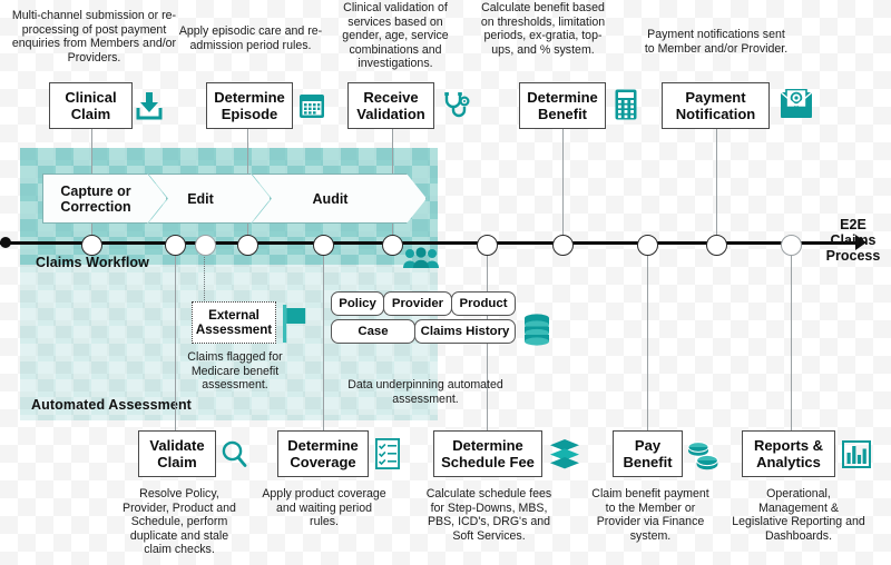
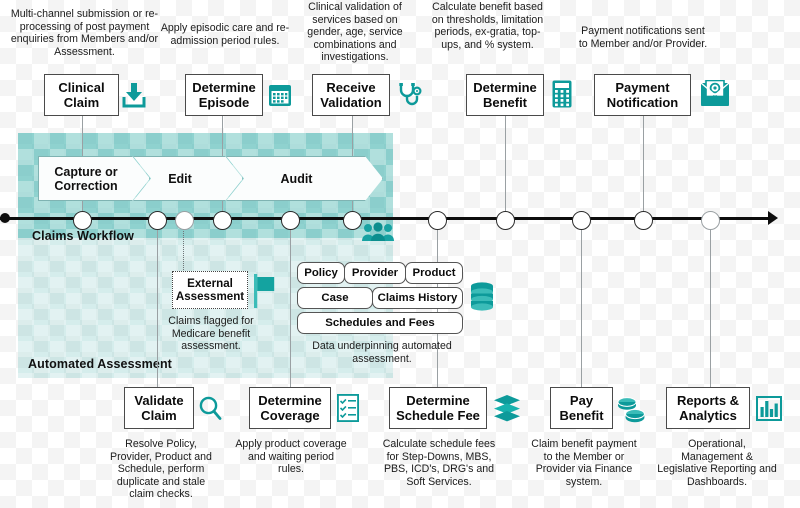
  Claims Workflow
  Automated Assessmnt
- E2E
- Claims
- Process
  Capture or
  Correction
  Edit
  Audit
- Multi-channel submission or re-processing of post payment enquiries from Members and/or Providers.
+ Multi-channel submission or re-processing of post payment enquiries from Members and/or Assessment.
  Clinical
  Claim
  Apply episodic care and re-admission period rules.
  Determine
  Episode
  Clinical validation of services based on gender, age, service combinations and investigations.
  Receive
  Validation
  Calculate benefit based on thresholds, limitation periods, ex-gratia, top-ups, and % system.
  Determine
  Benefit
  Payment notifications sent to Member and/or Provider.
  Payment
  Notification
  External
  Assessment
  Claims flagged for Medicare benefit assessment.
  Policy
  Provider
  Product
  Case
  Claims History
+ Schedules and Fees
  Data underpinning automated assessment.
  Validate
  Claim
  Resolve Policy, Provider, Product and Schedule, perform duplicate and stale claim checks.
  Determine
  Coverage
  Apply product coverage and waiting period rules.
  Determine
  Schedule Fee
  Calculate schedule fees for Step-Downs, MBS, PBS, ICD's, DRG's and Soft Services.
  Pay
  Benefit
  Claim benefit payment to the Member or Provider via Finance system.
  Reports &
  Analytics
  Operational, Management & Legislative Reporting and Dashboards.
